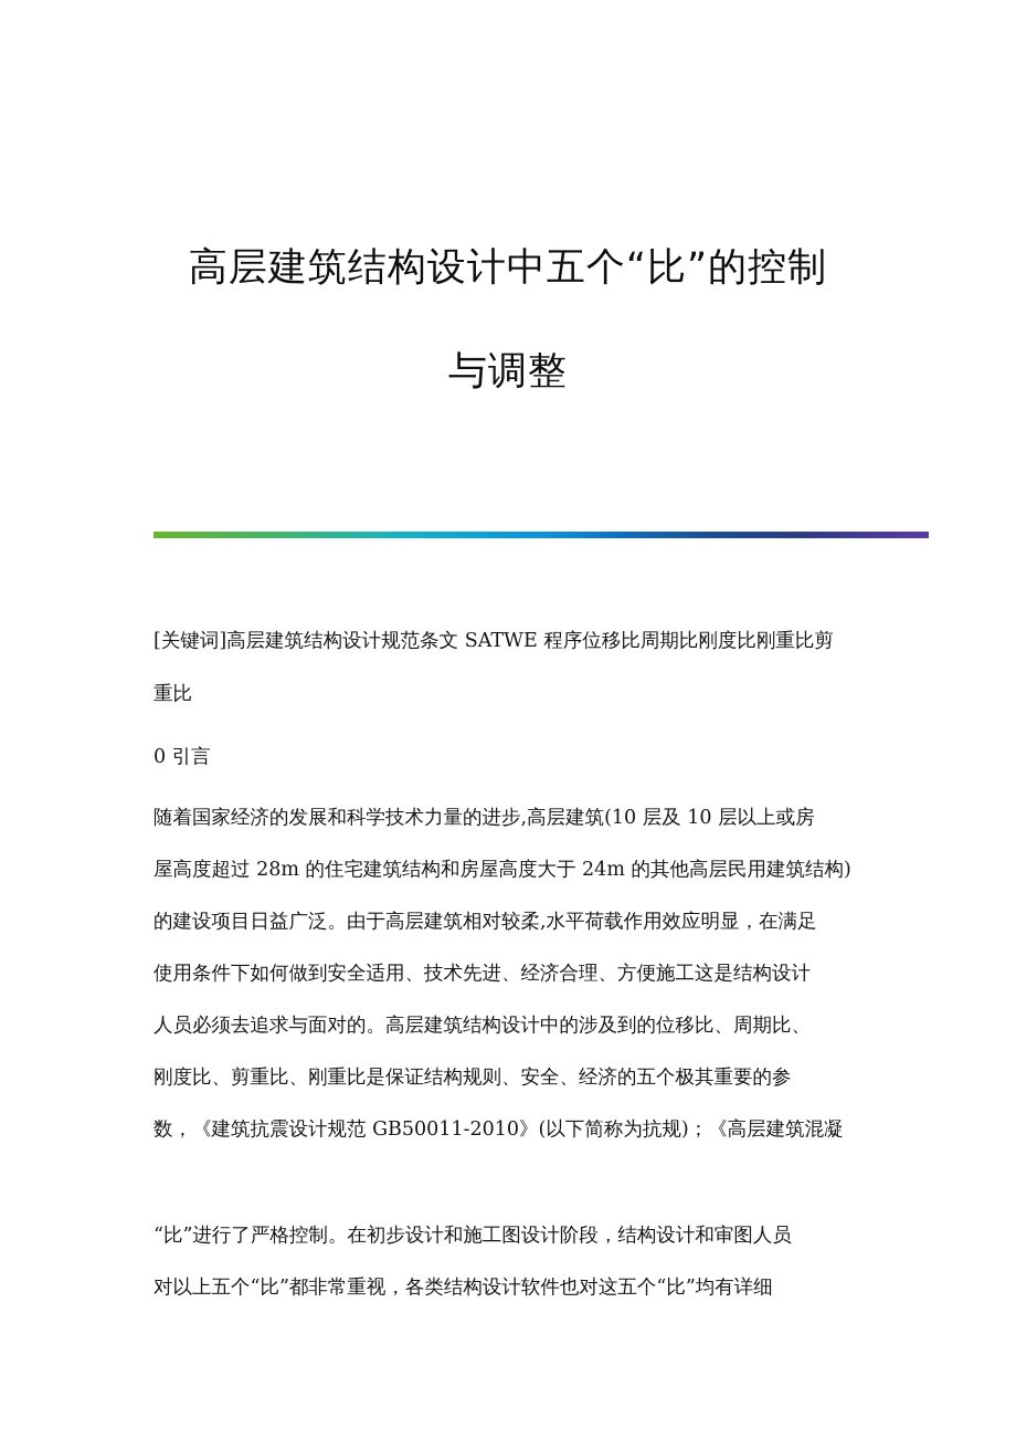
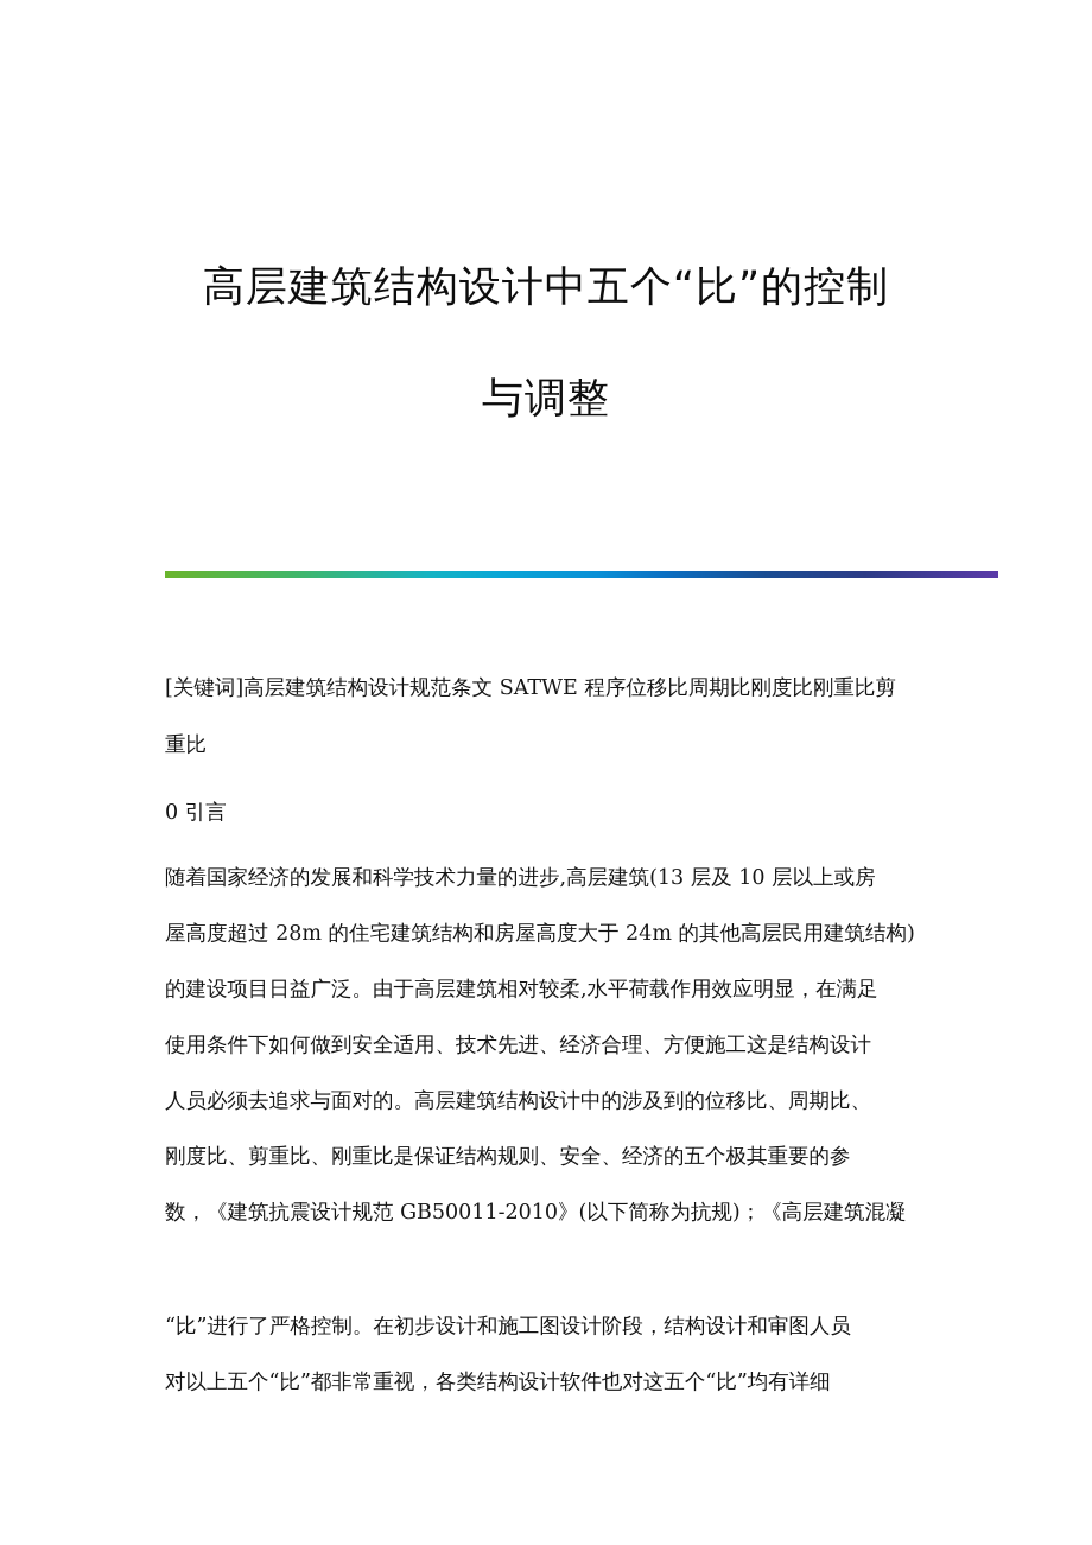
  高层建筑结构设计中五个“比”的控制
  与调整
  [关键词]高层建筑结构设计规范条文 SATWE 程序位移比周期比刚度比刚重比剪
  重比
  0 引言
- 随着国家经济的发展和科学技术力量的进步,高层建筑(10 层及 10 层以上或房
+ 随着国家经济的发展和科学技术力量的进步,高层建筑(13 层及 10 层以上或房
  屋高度超过 28m 的住宅建筑结构和房屋高度大于 24m 的其他高层民用建筑结构)
  的建设项目日益广泛。由于高层建筑相对较柔,水平荷载作用效应明显，在满足
  使用条件下如何做到安全适用、技术先进、经济合理、方便施工这是结构设计
  人员必须去追求与面对的。高层建筑结构设计中的涉及到的位移比、周期比、
  刚度比、剪重比、刚重比是保证结构规则、安全、经济的五个极其重要的参
  数，《建筑抗震设计规范 GB50011-2010》(以下简称为抗规)；《高层建筑混凝
  “比”进行了严格控制。在初步设计和施工图设计阶段，结构设计和审图人员
  对以上五个“比”都非常重视，各类结构设计软件也对这五个“比”均有详细
